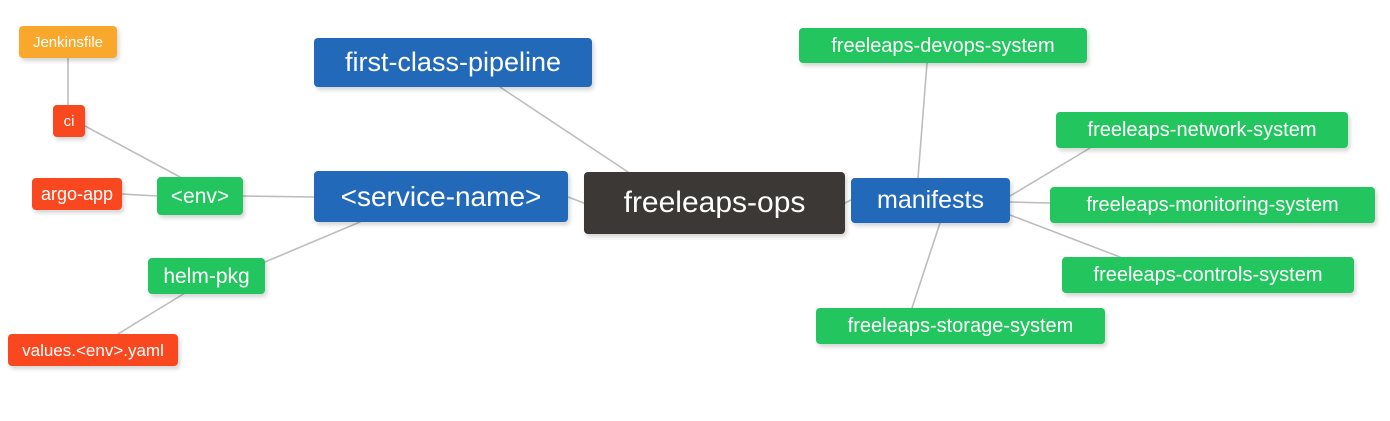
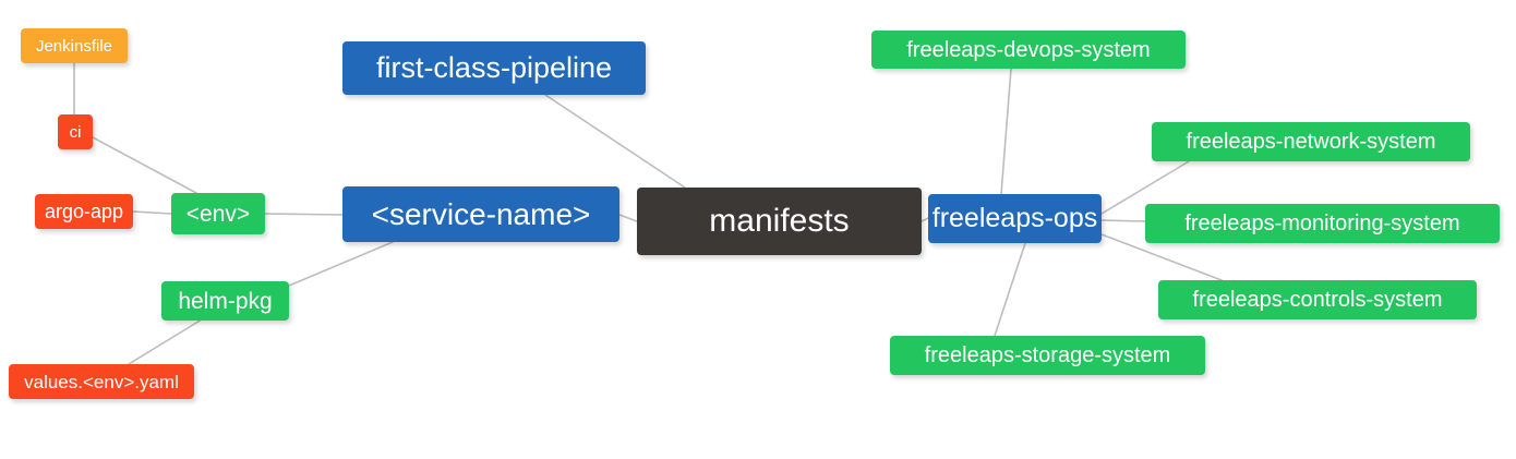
- freeleaps-ops
+ manifests
  <service-name>
- manifests
+ freeleaps-ops
  first-class-pipeline
  <env>
  helm-pkg
  Jenkinsfile
  ci
  argo-app
  values.<env>.yaml
  freeleaps-devops-system
  freeleaps-network-system
  freeleaps-monitoring-system
  freeleaps-controls-system
  freeleaps-storage-system
